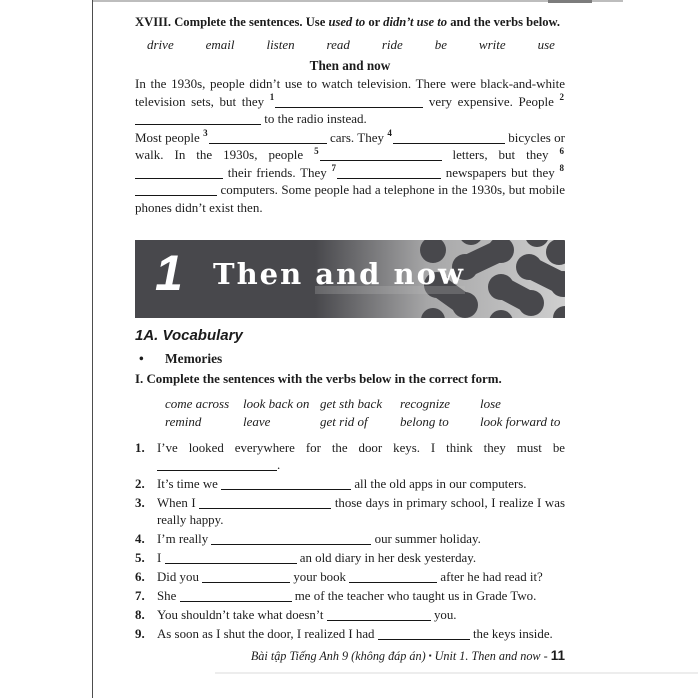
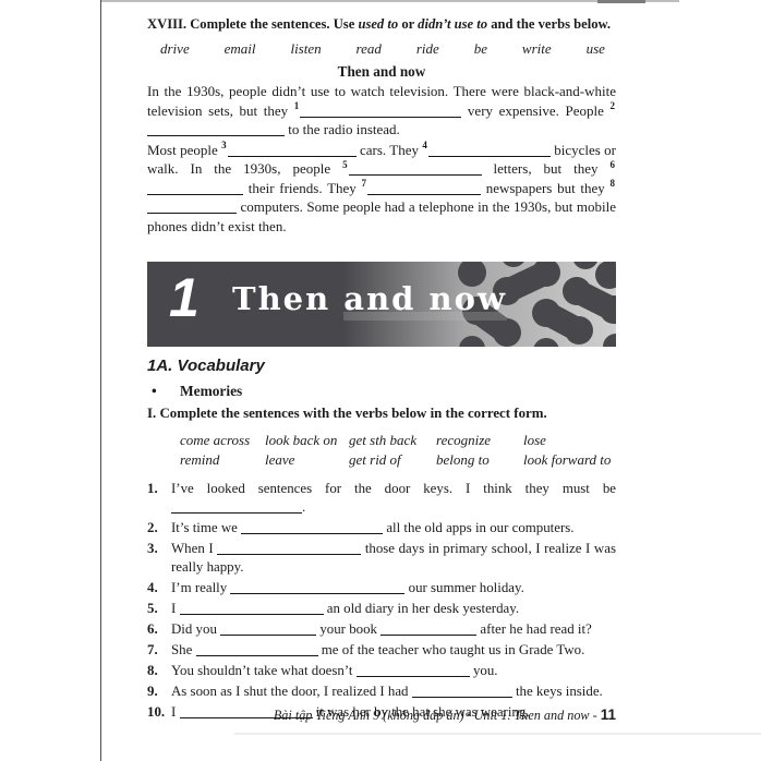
  XVIII. Complete the sentences. Use used to or didn’t use to and the verbs below.
  drive
  email
  listen
  read
  ride
  be
  write
  use
  Then and now
  In the 1930s, people didn’t use to watch television. There were black-and-white television sets, but they 1 very expensive. People 2 to the radio instead.
  Most people 3 cars. They 4 bicycles or walk. In the 1930s, people 5 letters, but they 6 their friends. They 7 newspapers but they 8 computers. Some people had a telephone in the 1930s, but mobile phones didn’t exist then.
  1
  Then and now
  1A. Vocabulary
  • Memories
  I. Complete the sentences with the verbs below in the correct form.
  come across
  look back on
  get sth back
  recognize
  lose
  remind
  leave
  get rid of
  belong to
  look forward to
  1.
- I’ve looked everywhere for the door keys. I think they must be .
+ I’ve looked sentences for the door keys. I think they must be .
  2.
  It’s time we all the old apps in our computers.
  3.
  When I those days in primary school, I realize I was really happy.
  4.
  I’m really our summer holiday.
  5.
  I an old diary in her desk yesterday.
  6.
  Did you your book after he had read it?
  7.
  She me of the teacher who taught us in Grade Two.
  8.
  You shouldn’t take what doesn’t you.
  9.
  As soon as I shut the door, I realized I had the keys inside.
+ 10.
+ I it was her by the hat she was wearing.
  Bài tập Tiếng Anh 9 (không đáp án) ▪ Unit 1. Then and now - 11
